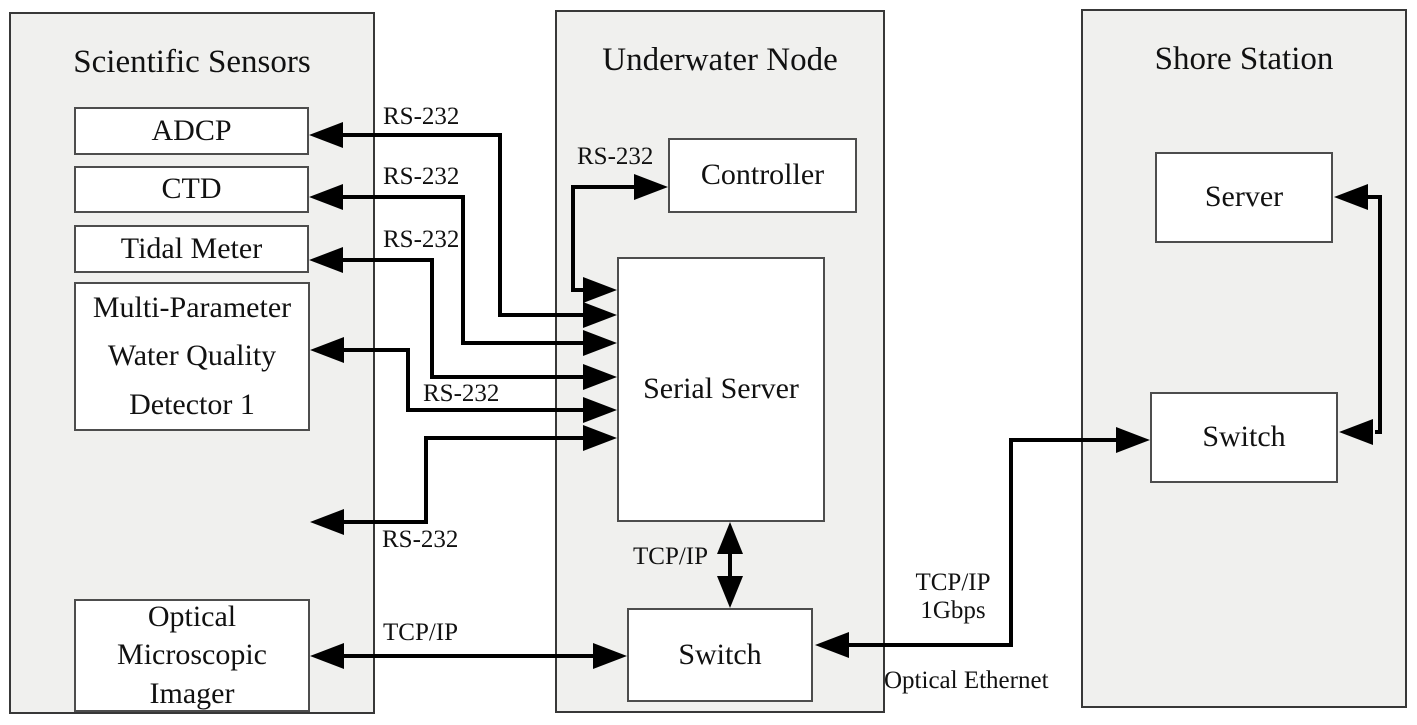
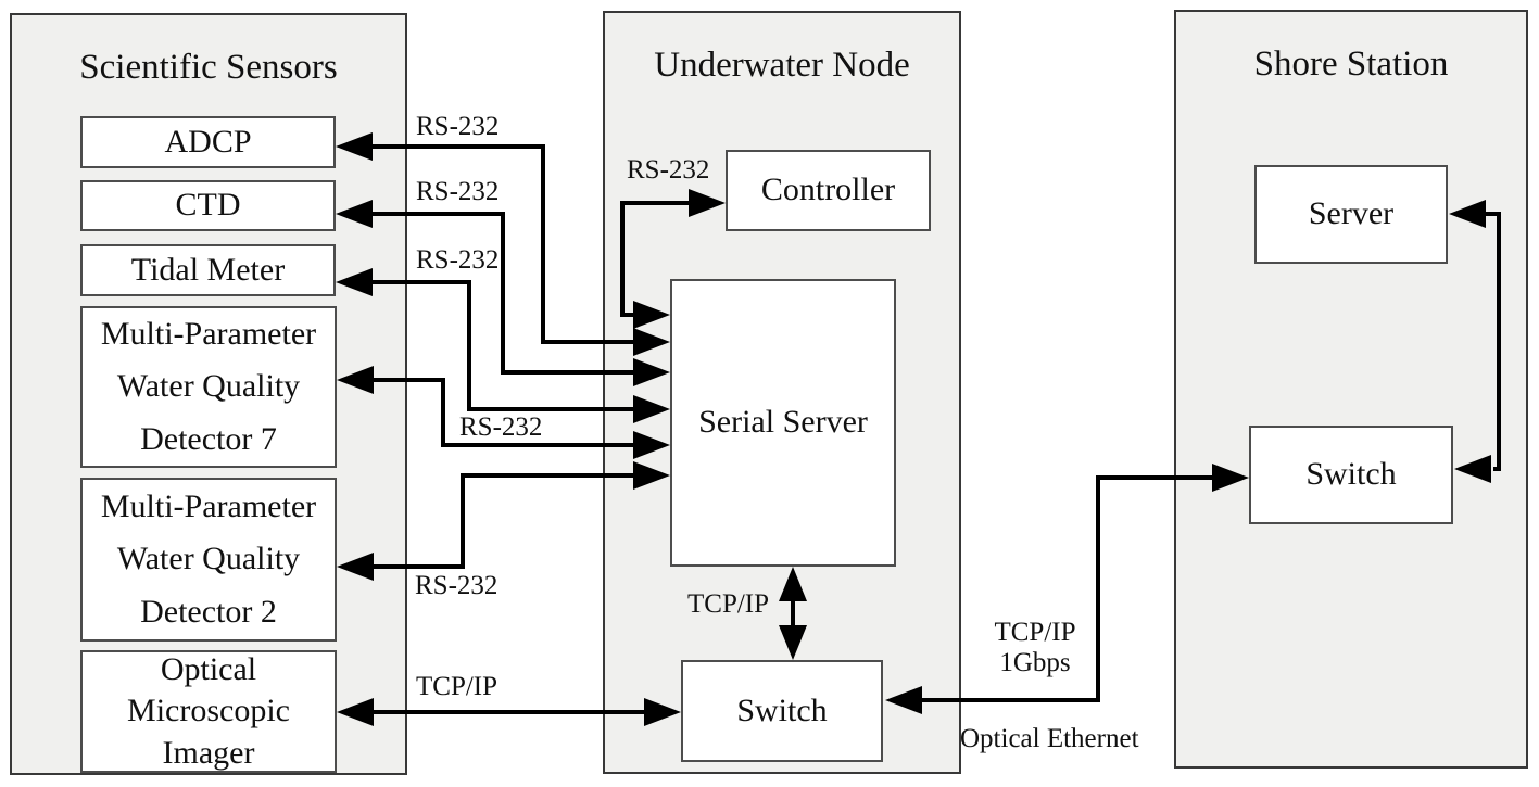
  Scientific Sensors
  Underwater Node
  Shore Station
  ADCP
  CTD
  Tidal Meter
- Multi-Parameter Water Quality Detector 1
+ Multi-Parameter Water Quality Detector 7
+ Multi-Parameter Water Quality Detector 2
  Optical Microscopic Imager
  Controller
  Serial Server
  Switch
  Server
  Switch
  RS-232
  RS-232
  RS-232
  RS-232
  RS-232
  RS-232
  TCP/IP
  TCP/IP
  TCP/IP
  1Gbps
  Optical Ethernet
